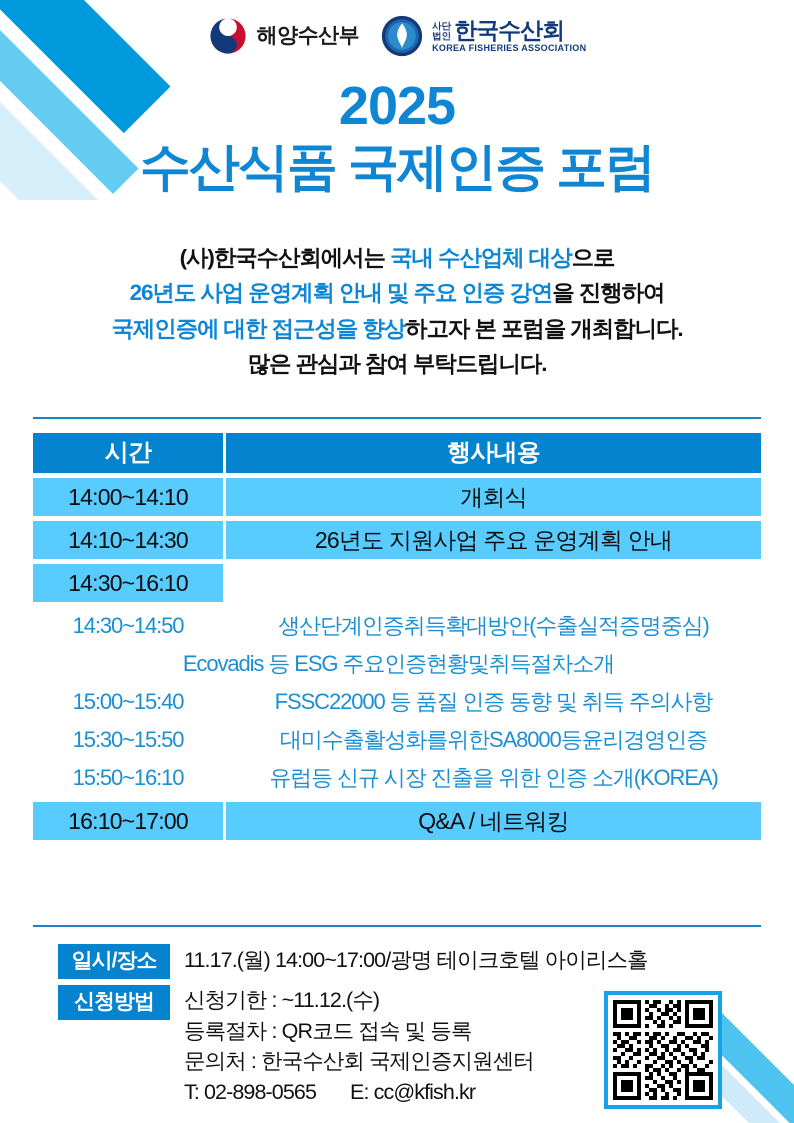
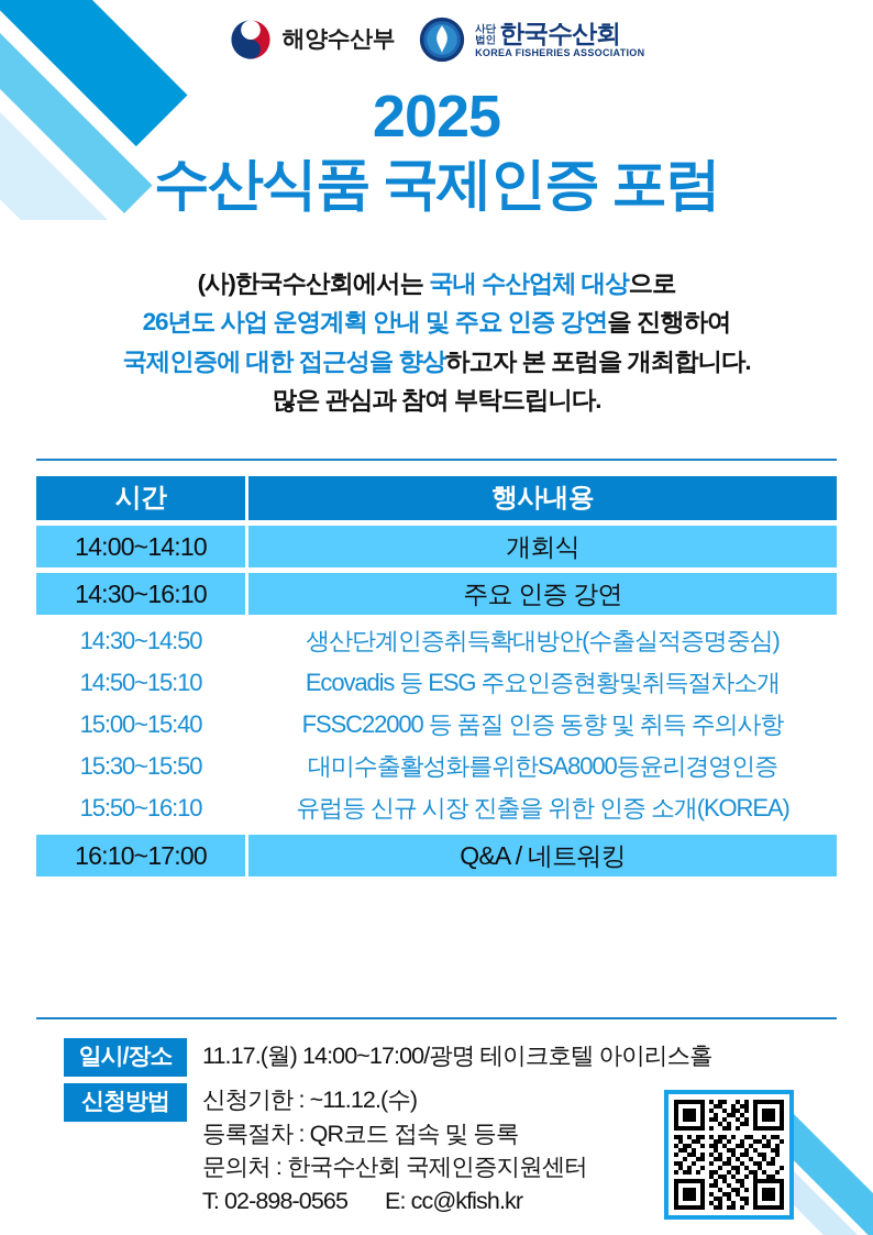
  해양수산부
  사단
  법인
  한국수산회
  KOREA FISHERIES ASSOCIATION
  2025
  수산식품 국제인증 포럼
  (사)한국수산회에서는 국내 수산업체 대상으로
  26년도 사업 운영계획 안내 및 주요 인증 강연을 진행하여
  국제인증에 대한 접근성을 향상하고자 본 포럼을 개최합니다.
  많은 관심과 참여 부탁드립니다.
  시간
  행사내용
  14:00~14:10
  개회식
- 14:10~14:30
- 26년도 지원사업 주요 운영계획 안내
  14:30~16:10
+ 주요 인증 강연
  14:30~14:50
  생산단계인증취득확대방안(수출실적증명중심)
+ 14:50~15:10
  Ecovadis 등 ESG 주요인증현황및취득절차소개
  15:00~15:40
  FSSC22000 등 품질 인증 동향 및 취득 주의사항
  15:30~15:50
  대미수출활성화를위한SA8000등윤리경영인증
  15:50~16:10
  유럽등 신규 시장 진출을 위한 인증 소개(KOREA)
  16:10~17:00
  Q&A / 네트워킹
  일시/장소
  11.17.(월) 14:00~17:00/광명 테이크호텔 아이리스홀
  신청방법
  신청기한 : ~11.12.(수)
  등록절차 : QR코드 접속 및 등록
  문의처 : 한국수산회 국제인증지원센터
  T: 02-898-0565
  E: cc@kfish.kr
